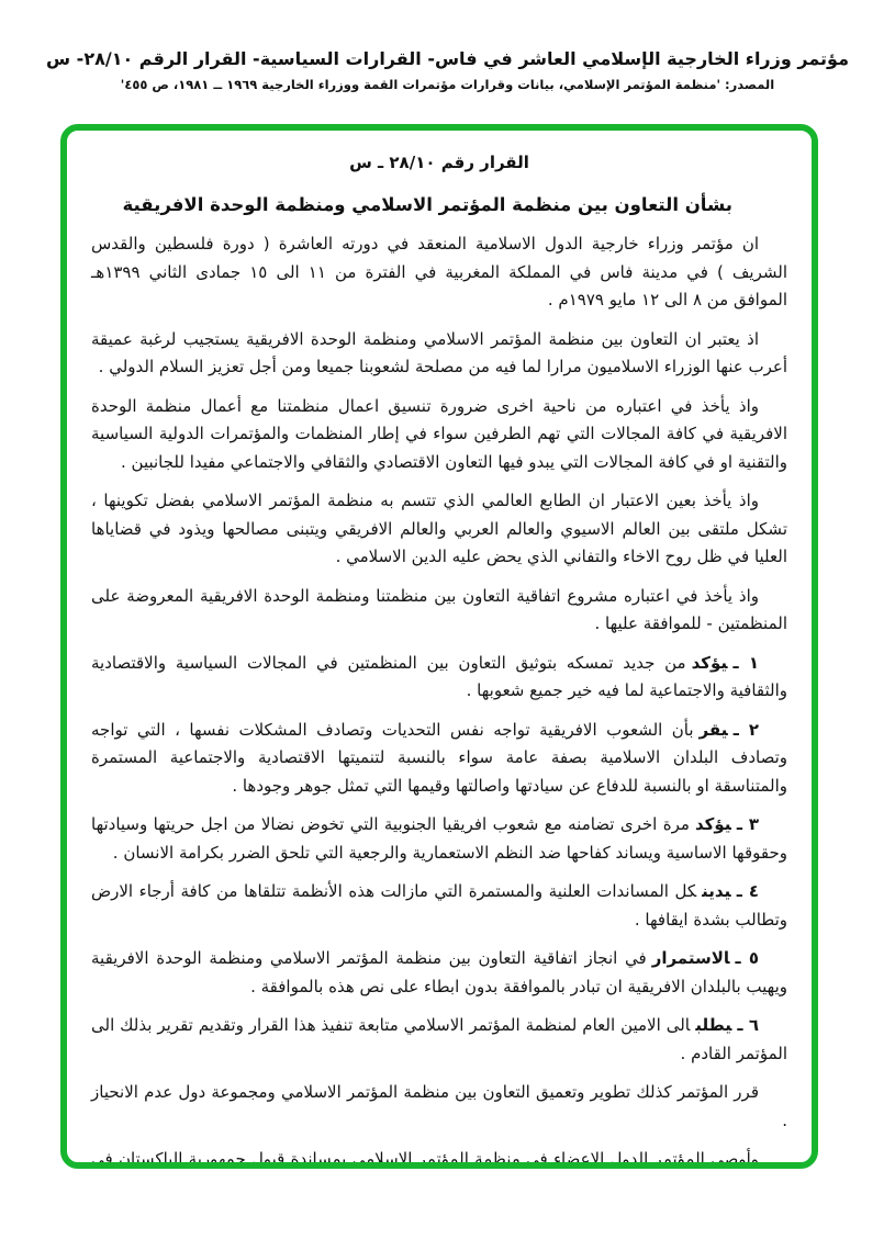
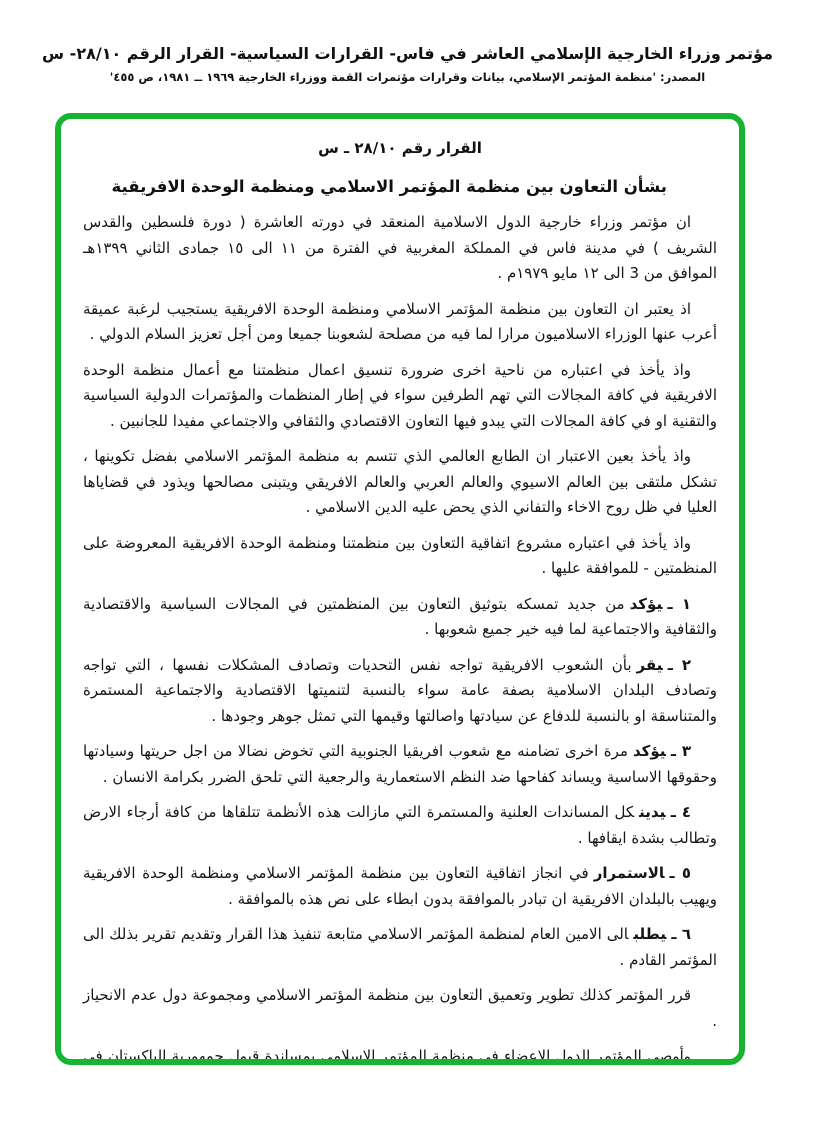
  مؤتمر وزراء الخارجية الإسلامي العاشر في فاس- القرارات السياسية- القرار الرقم ٢٨/١٠- س
  المصدر: 'منظمة المؤتمر الإسلامي، بيانات وقرارات مؤتمرات القمة ووزراء الخارجية ١٩٦٩ ــ ١٩٨١، ص ٤٥٥'
  القرار رقم ٢٨/١٠ ـ س
  بشأن التعاون بين منظمة المؤتمر الاسلامي ومنظمة الوحدة الافريقية
- ان مؤتمر وزراء خارجية الدول الاسلامية المنعقد في دورته العاشرة ( دورة فلسطين والقدس الشريف ) في مدينة فاس في المملكة المغربية في الفترة من ١١ الى ١٥ جمادى الثاني ١٣٩٩هـ الموافق من ٨ الى ١٢ مايو ١٩٧٩م .
+ ان مؤتمر وزراء خارجية الدول الاسلامية المنعقد في دورته العاشرة ( دورة فلسطين والقدس الشريف ) في مدينة فاس في المملكة المغربية في الفترة من ١١ الى ١٥ جمادى الثاني ١٣٩٩هـ الموافق من 3 الى ١٢ مايو ١٩٧٩م .
  اذ يعتبر ان التعاون بين منظمة المؤتمر الاسلامي ومنظمة الوحدة الافريقية يستجيب لرغبة عميقة أعرب عنها الوزراء الاسلاميون مرارا لما فيه من مصلحة لشعوبنا جميعا ومن أجل تعزيز السلام الدولي .
  واذ يأخذ في اعتباره من ناحية اخرى ضرورة تنسيق اعمال منظمتنا مع أعمال منظمة الوحدة الافريقية في كافة المجالات التي تهم الطرفين سواء في إطار المنظمات والمؤتمرات الدولية السياسية والتقنية او في كافة المجالات التي يبدو فيها التعاون الاقتصادي والثقافي والاجتماعي مفيدا للجانبين .
  واذ يأخذ بعين الاعتبار ان الطابع العالمي الذي تتسم به منظمة المؤتمر الاسلامي بفضل تكوينها ، تشكل ملتقى بين العالم الاسيوي والعالم العربي والعالم الافريقي ويتبنى مصالحها ويذود في قضاياها العليا في ظل روح الاخاء والتفاني الذي يحض عليه الدين الاسلامي .
  واذ يأخذ في اعتباره مشروع اتفاقية التعاون بين منظمتنا ومنظمة الوحدة الافريقية المعروضة على المنظمتين - للموافقة عليها .
  ١ ـيؤكدمن جديد تمسكه بتوثيق التعاون بين المنظمتين في المجالات السياسية والاقتصادية والثقافية والاجتماعية لما فيه خير جميع شعوبها .
  ٢ ـيقربأن الشعوب الافريقية تواجه نفس التحديات وتصادف المشكلات نفسها ، التي تواجه وتصادف البلدان الاسلامية بصفة عامة سواء بالنسبة لتنميتها الاقتصادية والاجتماعية المستمرة والمتناسقة او بالنسبة للدفاع عن سيادتها واصالتها وقيمها التي تمثل جوهر وجودها .
  ٣ ـيؤكدمرة اخرى تضامنه مع شعوب افريقيا الجنوبية التي تخوض نضالا من اجل حريتها وسيادتها وحقوقها الاساسية ويساند كفاحها ضد النظم الاستعمارية والرجعية التي تلحق الضرر بكرامة الانسان .
  ٤ ـيدينكل المساندات العلنية والمستمرة التي مازالت هذه الأنظمة تتلقاها من كافة أرجاء الارض وتطالب بشدة ايقافها .
  ٥ ـالاستمرارفي انجاز اتفاقية التعاون بين منظمة المؤتمر الاسلامي ومنظمة الوحدة الافريقية ويهيب بالبلدان الافريقية ان تبادر بالموافقة بدون ابطاء على نص هذه بالموافقة .
  ٦ ـيطلبالى الامين العام لمنظمة المؤتمر الاسلامي متابعة تنفيذ هذا القرار وتقديم تقرير بذلك الى المؤتمر القادم .
  قرر المؤتمر كذلك تطوير وتعميق التعاون بين منظمة المؤتمر الاسلامي ومجموعة دول عدم الانحياز .
  وأوصى المؤتمر الدول الاعضاء في منظمة المؤتمر الاسلامي بمساندة قبول جمهورية الباكستان في
